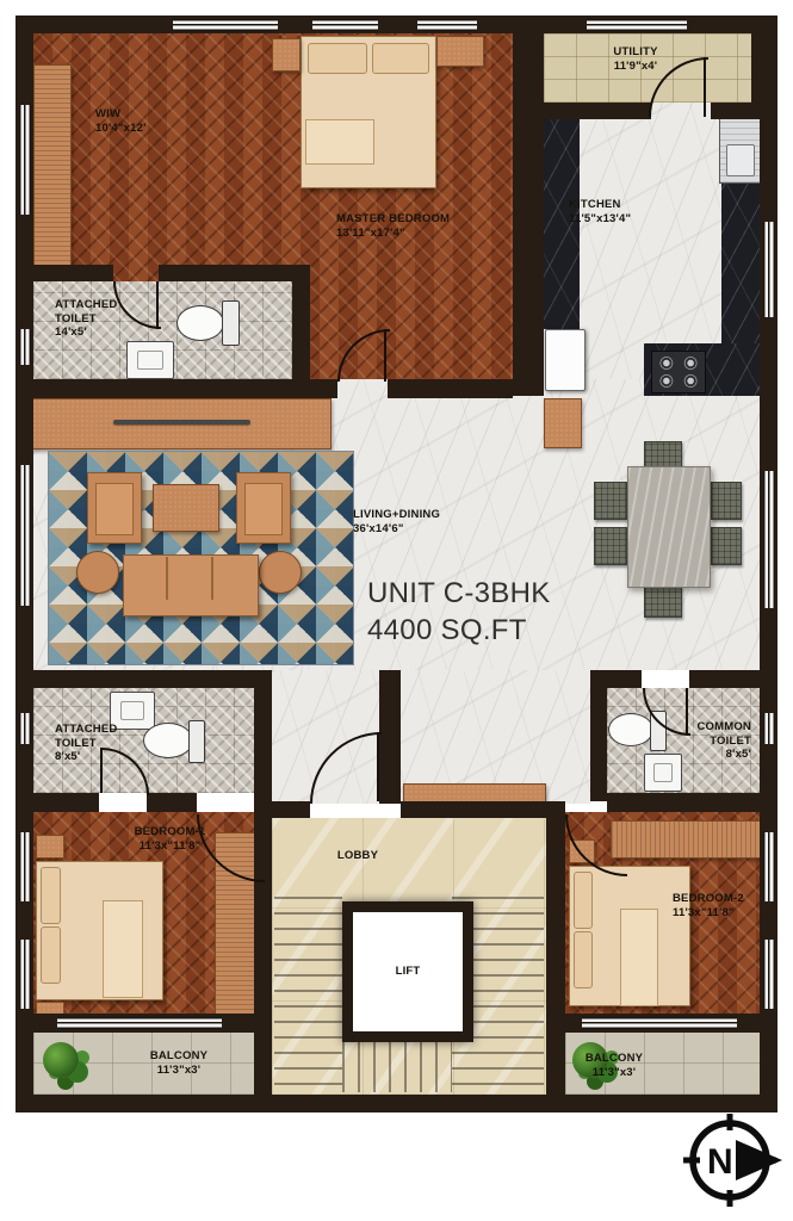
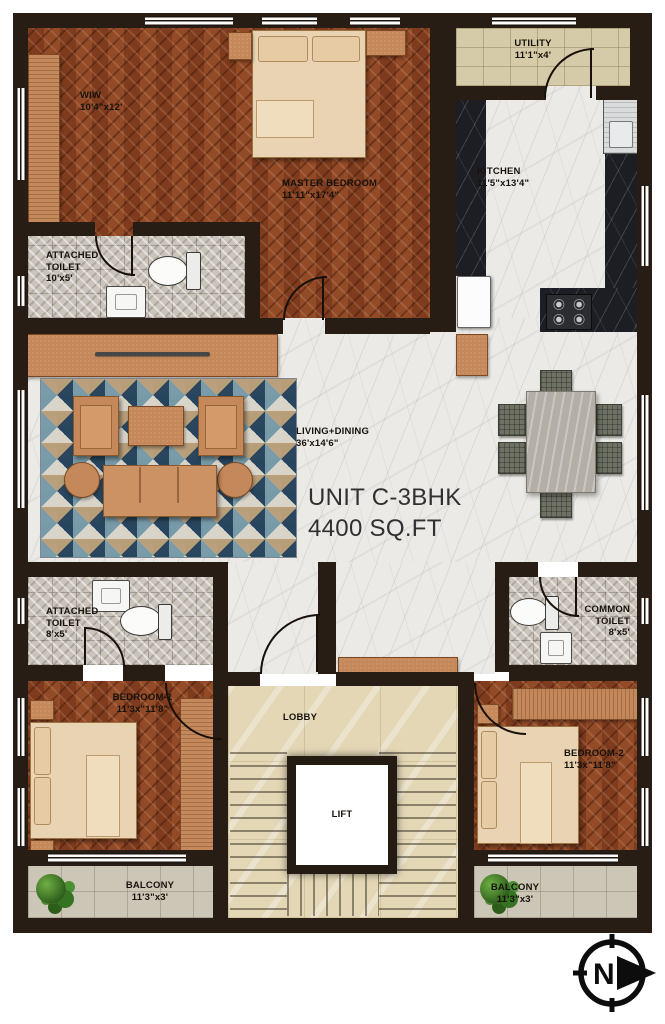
  LIFT
  WIW
  10'4"x12'
  MASTER BEDROOM
- 13'11"x17'4"
+ 11'11"x17'4"
  UTILITY
- 11'9"x4'
+ 11'1"x4'
  KITCHEN
  11'5"x13'4"
  ATTACHED TOILET
- 14'x5'
+ 10'x5'
  LIVING+DINING
  36'x14'6"
  UNIT C-3BHK
  4400 SQ.FT
  ATTACHED TOILET
  8'x5'
  COMMON TOILET
  8'x5'
  BEDROOM-1
  11'3x"11'8"
  BEDROOM-2
  11'3x"11'8"
  LOBBY
  BALCONY
  11'3"x3'
  BALCONY
  11'3"x3'
  N
